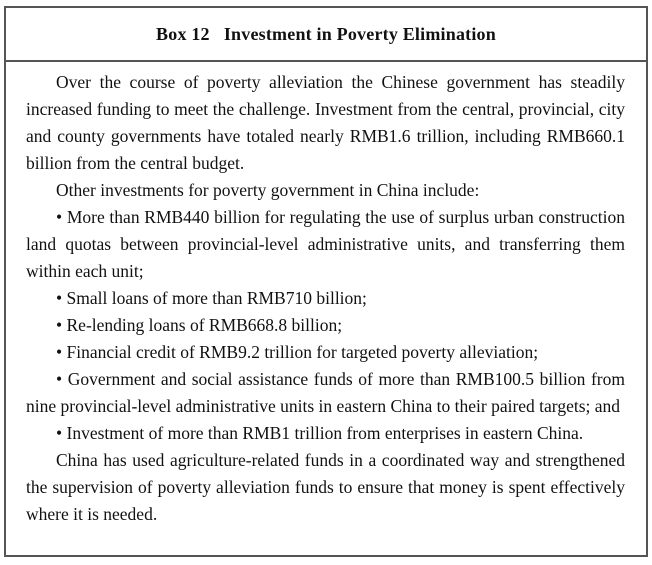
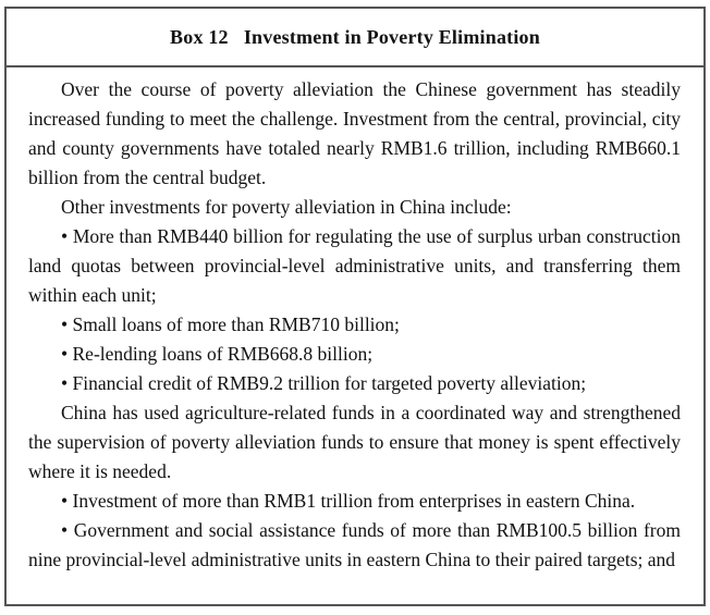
  Box 12 Investment in Poverty Elimination
  Over the course of poverty alleviation the Chinese government has steadily increased funding to meet the challenge. Investment from the central, provincial, city and county governments have totaled nearly RMB1.6 trillion, including RMB660.1 billion from the central budget.
- Other investments for poverty government in China include:
+ Other investments for poverty alleviation in China include:
  • More than RMB440 billion for regulating the use of surplus urban construction land quotas between provincial-level administrative units, and transferring them within each unit;
  • Small loans of more than RMB710 billion;
  • Re-lending loans of RMB668.8 billion;
  • Financial credit of RMB9.2 trillion for targeted poverty alleviation;
- • Government and social assistance funds of more than RMB100.5 billion from nine provincial-level administrative units in eastern China to their paired targets; and
+ China has used agriculture-related funds in a coordinated way and strengthened the supervision of poverty alleviation funds to ensure that money is spent effectively where it is needed.
  • Investment of more than RMB1 trillion from enterprises in eastern China.
- China has used agriculture-related funds in a coordinated way and strengthened the supervision of poverty alleviation funds to ensure that money is spent effectively where it is needed.
+ • Government and social assistance funds of more than RMB100.5 billion from nine provincial-level administrative units in eastern China to their paired targets; and
